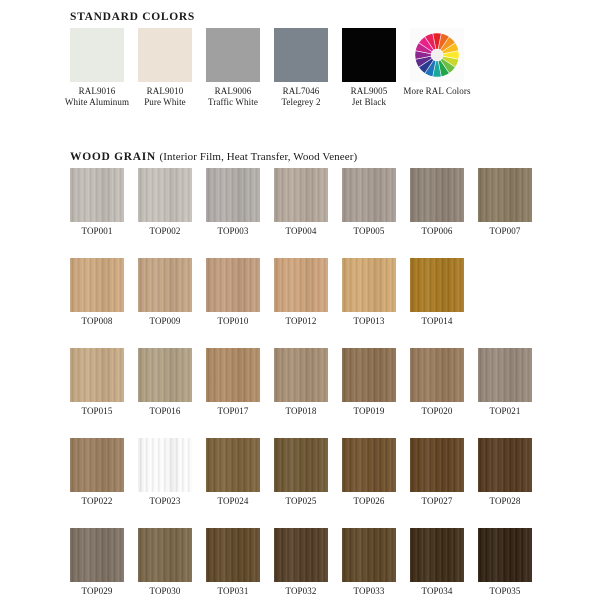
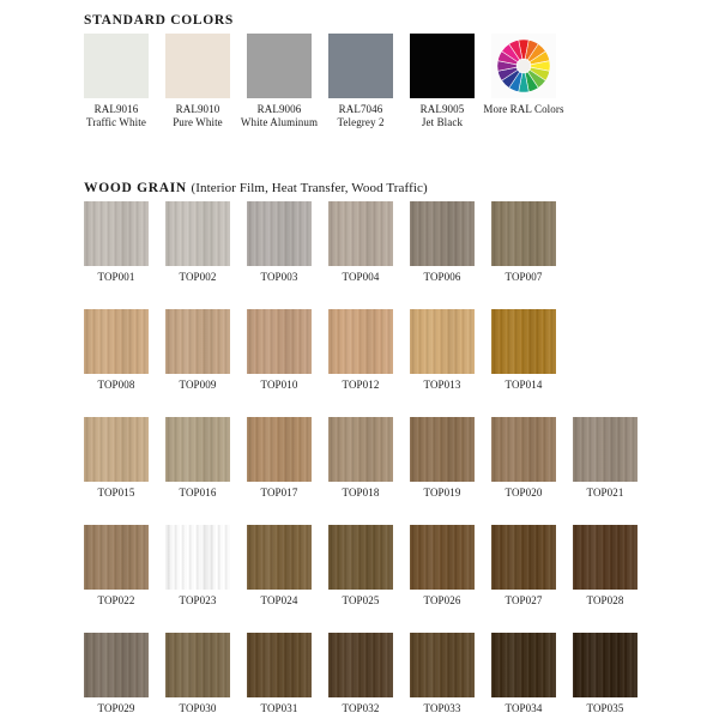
  STANDARD COLORS
  RAL9016
- White Aluminum
+ Traffic White
  RAL9010
  Pure White
  RAL9006
- Traffic White
+ White Aluminum
  RAL7046
  Telegrey 2
  RAL9005
  Jet Black
  More RAL Colors
- WOOD GRAIN (Interior Film, Heat Transfer, Wood Veneer)
+ WOOD GRAIN (Interior Film, Heat Transfer, Wood Traffic)
  TOP001
  TOP002
  TOP003
  TOP004
- TOP005
  TOP006
  TOP007
  TOP008
  TOP009
  TOP010
  TOP012
  TOP013
  TOP014
  TOP015
  TOP016
  TOP017
  TOP018
  TOP019
  TOP020
  TOP021
  TOP022
  TOP023
  TOP024
  TOP025
  TOP026
  TOP027
  TOP028
  TOP029
  TOP030
  TOP031
  TOP032
  TOP033
  TOP034
  TOP035
